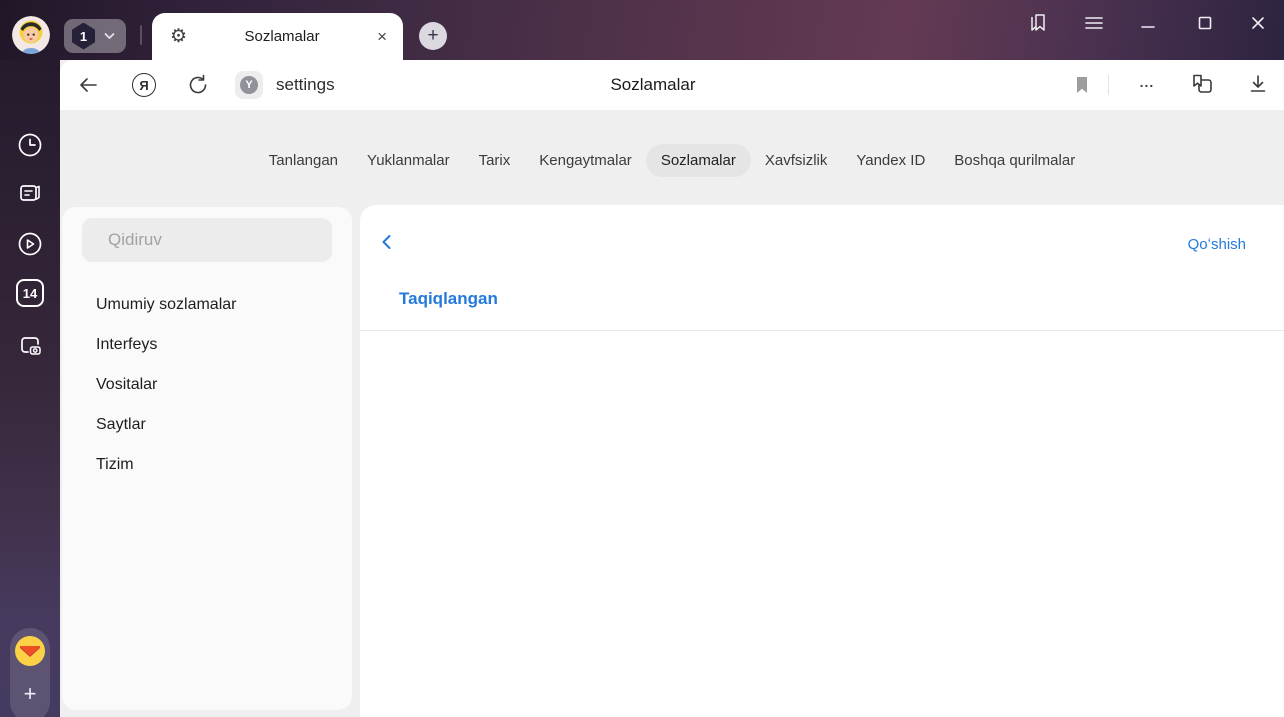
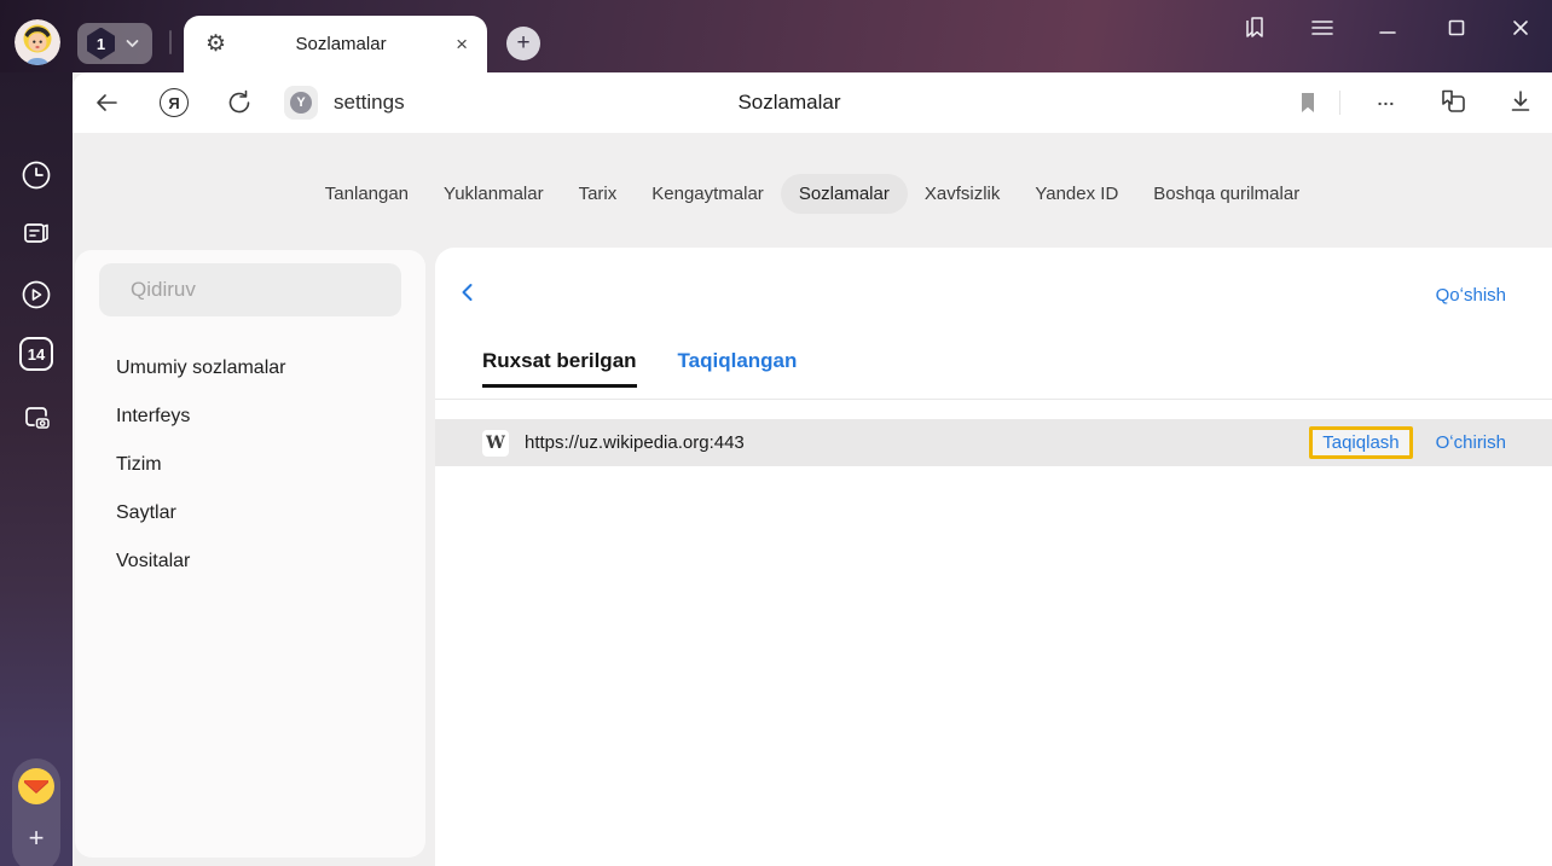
  1
  ⚙
  Sozlamalar
  ×
  +
  14
  +
  Я
  Y
  settings
  Sozlamalar
  ...
  Tanlangan
  Yuklanmalar
  Tarix
  Kengaytmalar
  Sozlamalar
  Xavfsizlik
  Yandex ID
  Boshqa qurilmalar
  Qidiruv
  Umumiy sozlamalar
  Interfeys
- Vositalar
+ Tizim
  Saytlar
- Tizim
+ Vositalar
  Qoʻshish
+ Ruxsat berilgan
  Taqiqlangan
+ W
+ https://uz.wikipedia.org:443
+ Taqiqlash
+ Oʻchirish
